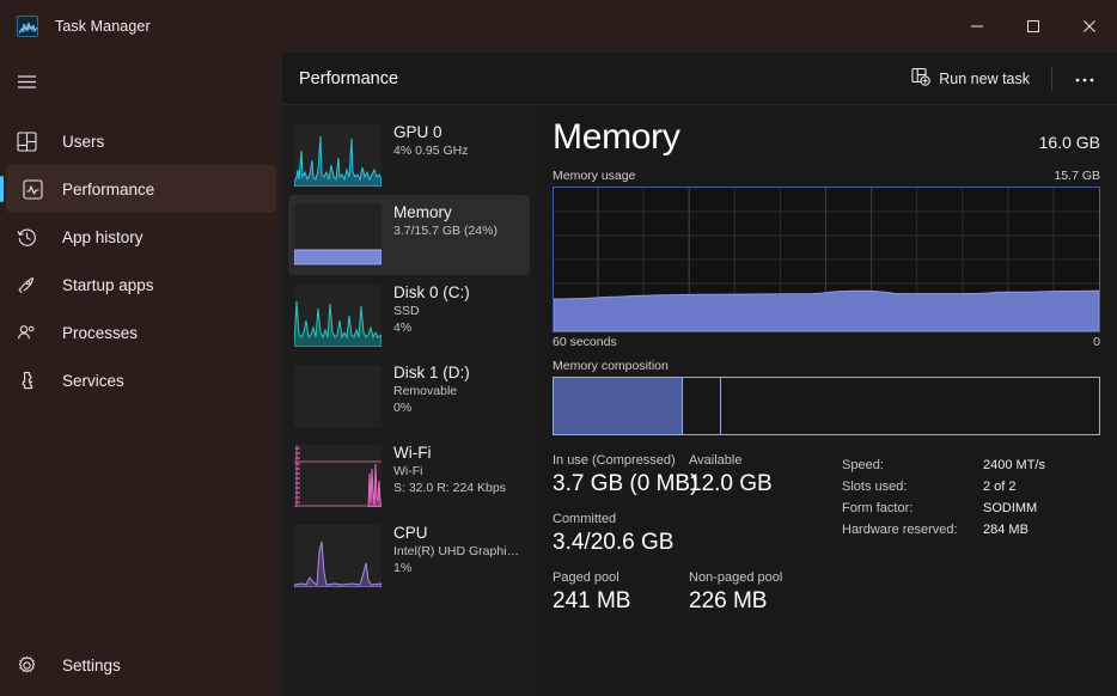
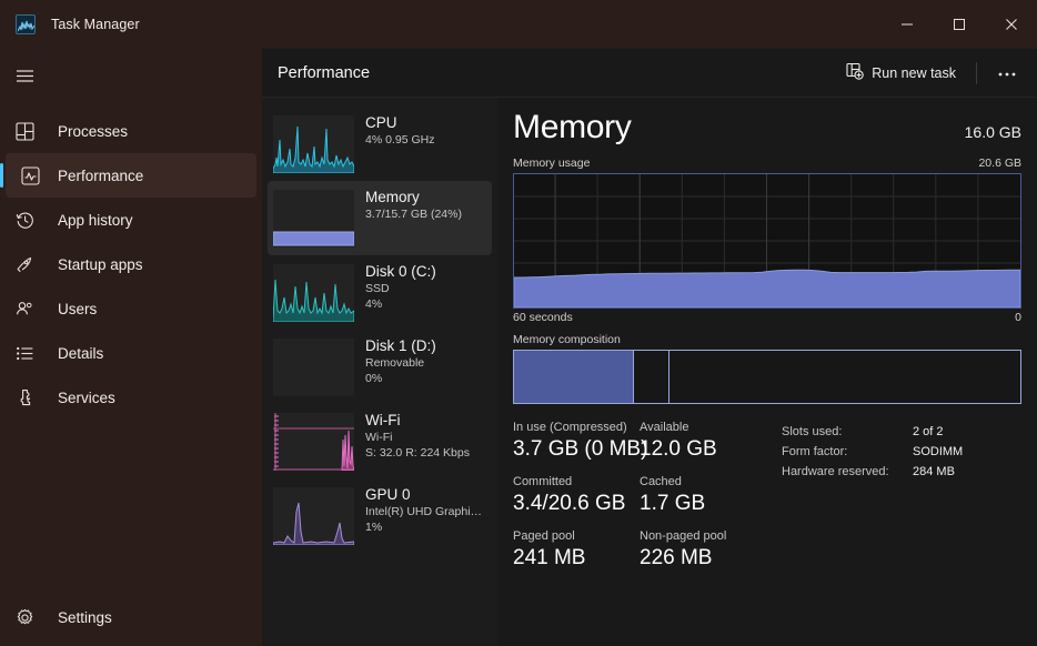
  Task Manager
- Users
+ Processes
  Performance
  App history
  Startup apps
- Processes
+ Users
+ Details
  Services
  Settings
  Performance
  Run new task
- GPU 0
+ CPU
  4% 0.95 GHz
  Memory
  3.7/15.7 GB (24%)
  Disk 0 (C:)
  SSD
  4%
  Disk 1 (D:)
  Removable
  0%
  Wi-Fi
  Wi-Fi
  S: 32.0 R: 224 Kbps
- CPU
+ GPU 0
  Intel(R) UHD Graphics
  1%
  Memory
  16.0 GB
  Memory usage
- 15.7 GB
+ 20.6 GB
  60 seconds
  0
  Memory composition
  In use (Compressed)
  3.7 GB (0 MB
  Available
  12.0 GB
  Committed
  3.4/20.6 GB
+ Cached
+ 1.7 GB
  Paged pool
  241 MB
  Non-paged pool
  226 MB
- Speed:
- 2400 MT/s
  Slots used:
  2 of 2
  Form factor:
  SODIMM
  Hardware reserved:
  284 MB
